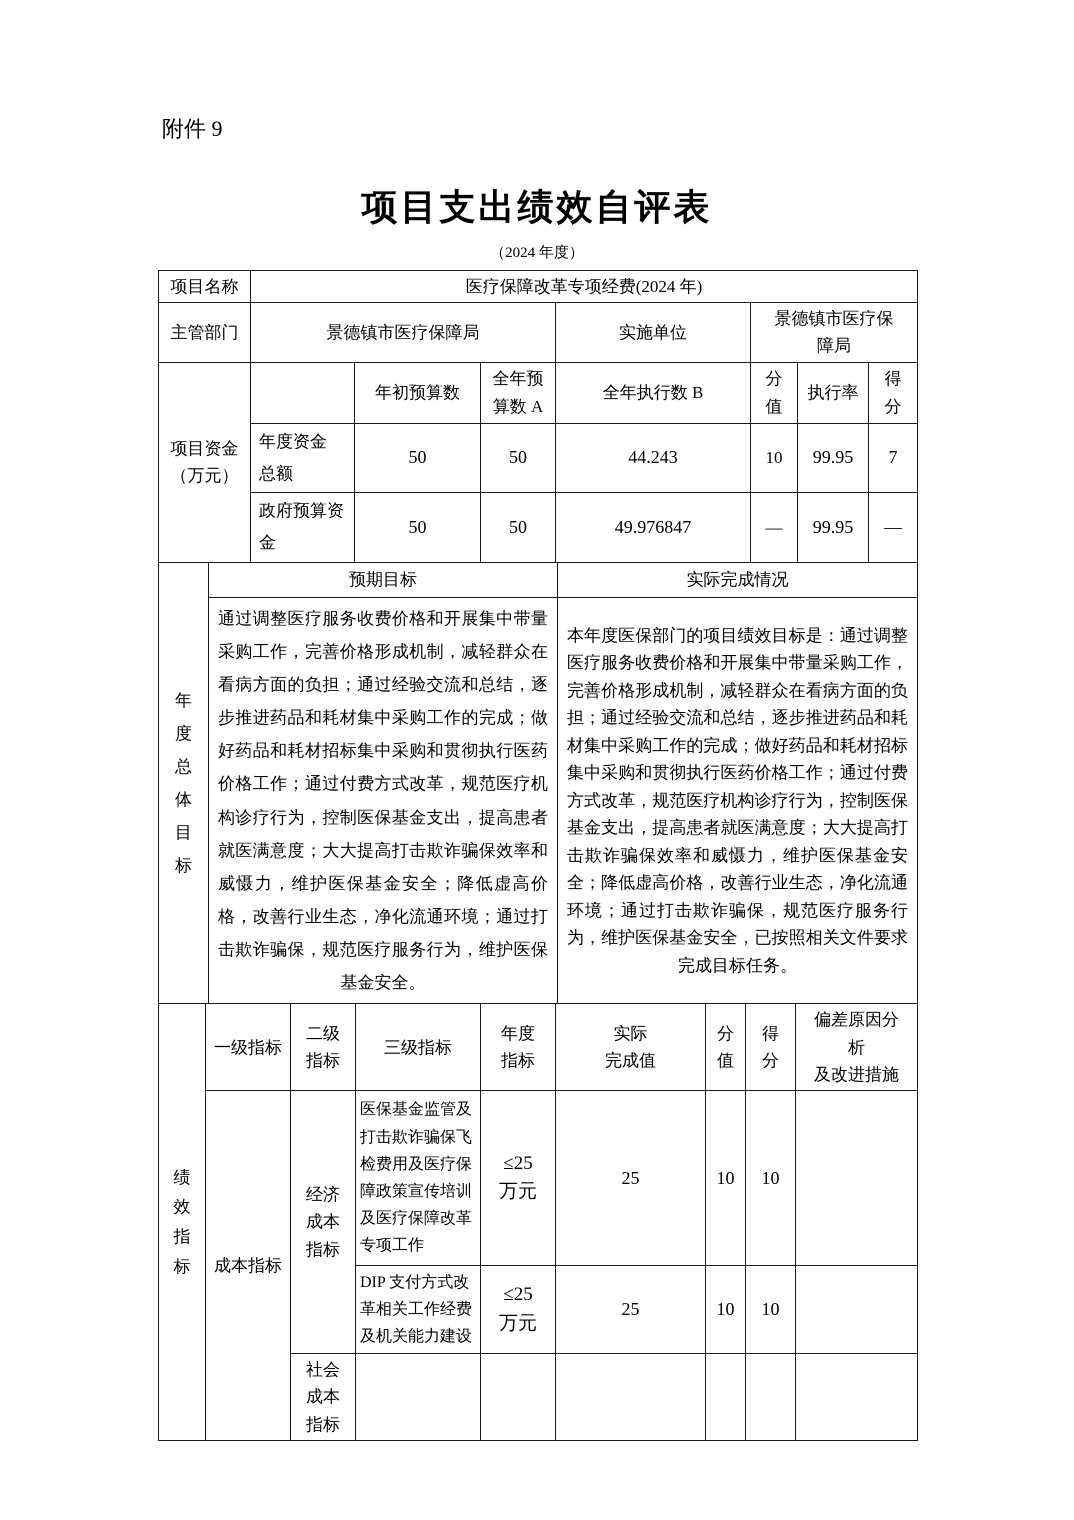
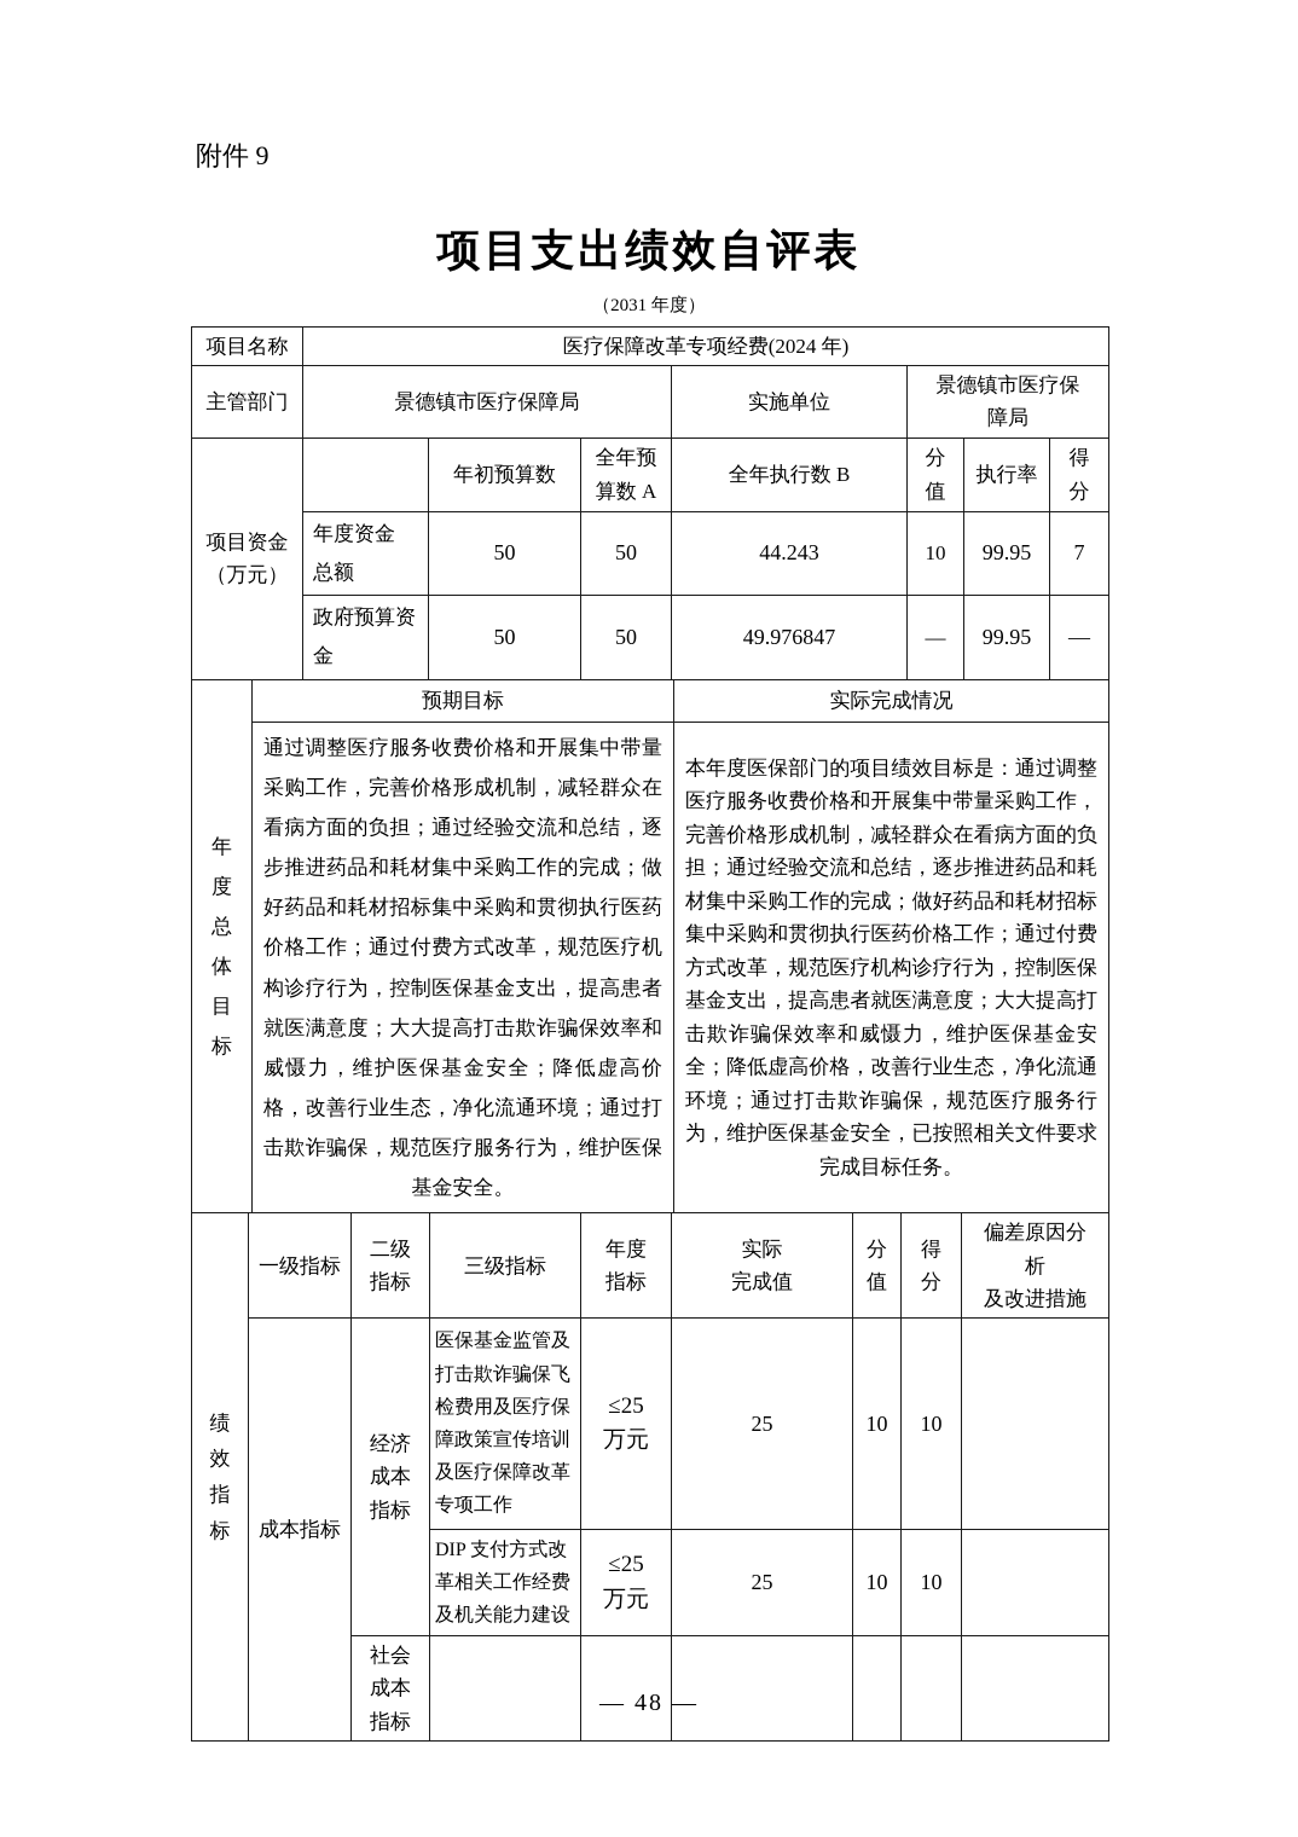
  附件 9
  项目支出绩效自评表
- （2024 年度）
+ （2031 年度）
  项目名称	医疗保障改革专项经费(2024 年)
  主管部门	景德镇市医疗保障局	实施单位	景德镇市医疗保 障局
  项目资金 （万元）		年初预算数	全年预 算数 A	全年执行数 B	分 值	执行率	得 分
  年度资金 总额	50	50	44.243	10	99.95	7
  政府预算资 金	50	50	49.976847	—	99.95	—
  年度总体目标	预期目标	实际完成情况
  通过调整医疗服务收费价格和开展集中带量采购工作，完善价格形成机制，减轻群众在看病方面的负担；通过经验交流和总结，逐步推进药品和耗材集中采购工作的完成；做好药品和耗材招标集中采购和贯彻执行医药价格工作；通过付费方式改革，规范医疗机构诊疗行为，控制医保基金支出，提高患者就医满意度；大大提高打击欺诈骗保效率和威慑力，维护医保基金安全；降低虚高价格，改善行业生态，净化流通环境；通过打击欺诈骗保，规范医疗服务行为，维护医保基金安全。	本年度医保部门的项目绩效目标是：通过调整医疗服务收费价格和开展集中带量采购工作，完善价格形成机制，减轻群众在看病方面的负担；通过经验交流和总结，逐步推进药品和耗材集中采购工作的完成；做好药品和耗材招标集中采购和贯彻执行医药价格工作；通过付费方式改革，规范医疗机构诊疗行为，控制医保基金支出，提高患者就医满意度；大大提高打击欺诈骗保效率和威慑力，维护医保基金安全；降低虚高价格，改善行业生态，净化流通环境；通过打击欺诈骗保，规范医疗服务行为，维护医保基金安全，已按照相关文件要求完成目标任务。
  绩效指标	一级指标	二级 指标	三级指标	年度 指标	实际 完成值	分 值	得 分	偏差原因分析 及改进措施
  成本指标	经济 成本 指标	医保基金监管及 打击欺诈骗保飞 检费用及医疗保 障政策宣传培训 及医疗保障改革 专项工作	≤25 万元	25	10	10
  DIP 支付方式改 革相关工作经费 及机关能力建设	≤25 万元	25	10	10
  社会 成本 指标
+ — 48 —
